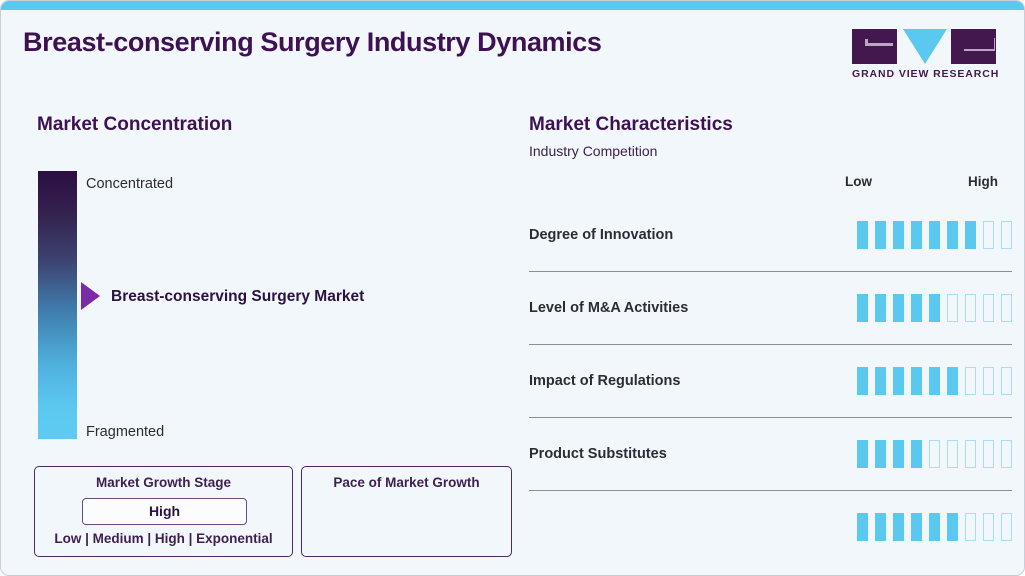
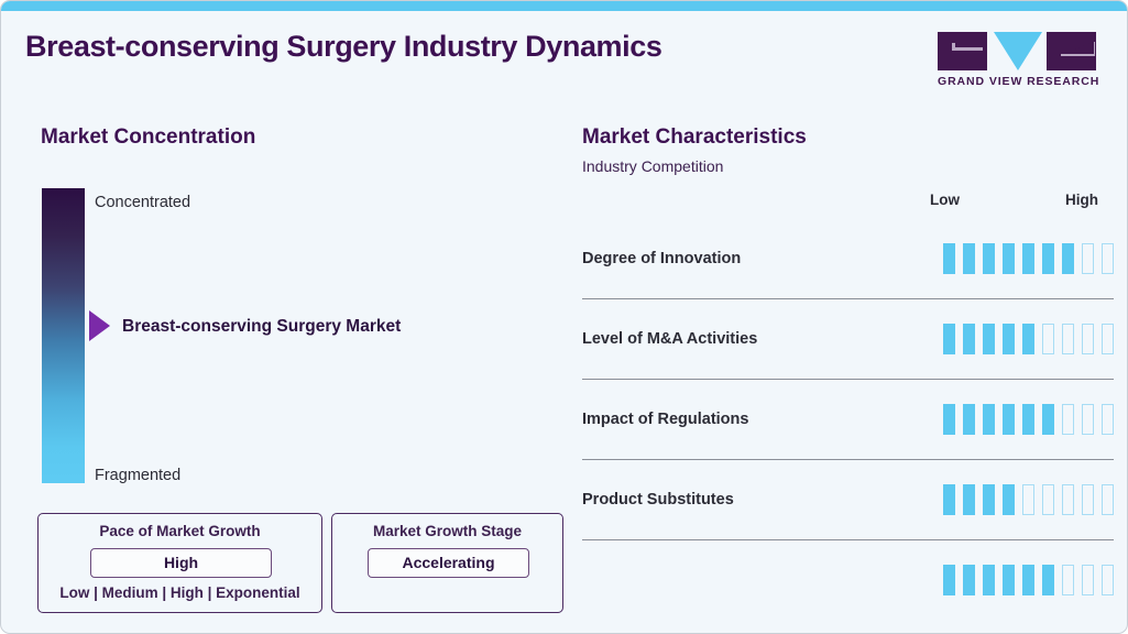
  Breast-conserving Surgery Industry Dynamics
  GRAND VIEW RESEARCH
  Market Concentration
  Concentrated
  Fragmented
  Breast-conserving Surgery Market
- Market Growth Stage
+ Pace of Market Growth
  High
  Low | Medium | High | Exponential
- Pace of Market Growth
+ Market Growth Stage
+ Accelerating
  Market Characteristics
  Industry Competition
  Low
  High
  Degree of Innovation
  Level of M&A Activities
  Impact of Regulations
  Product Substitutes
